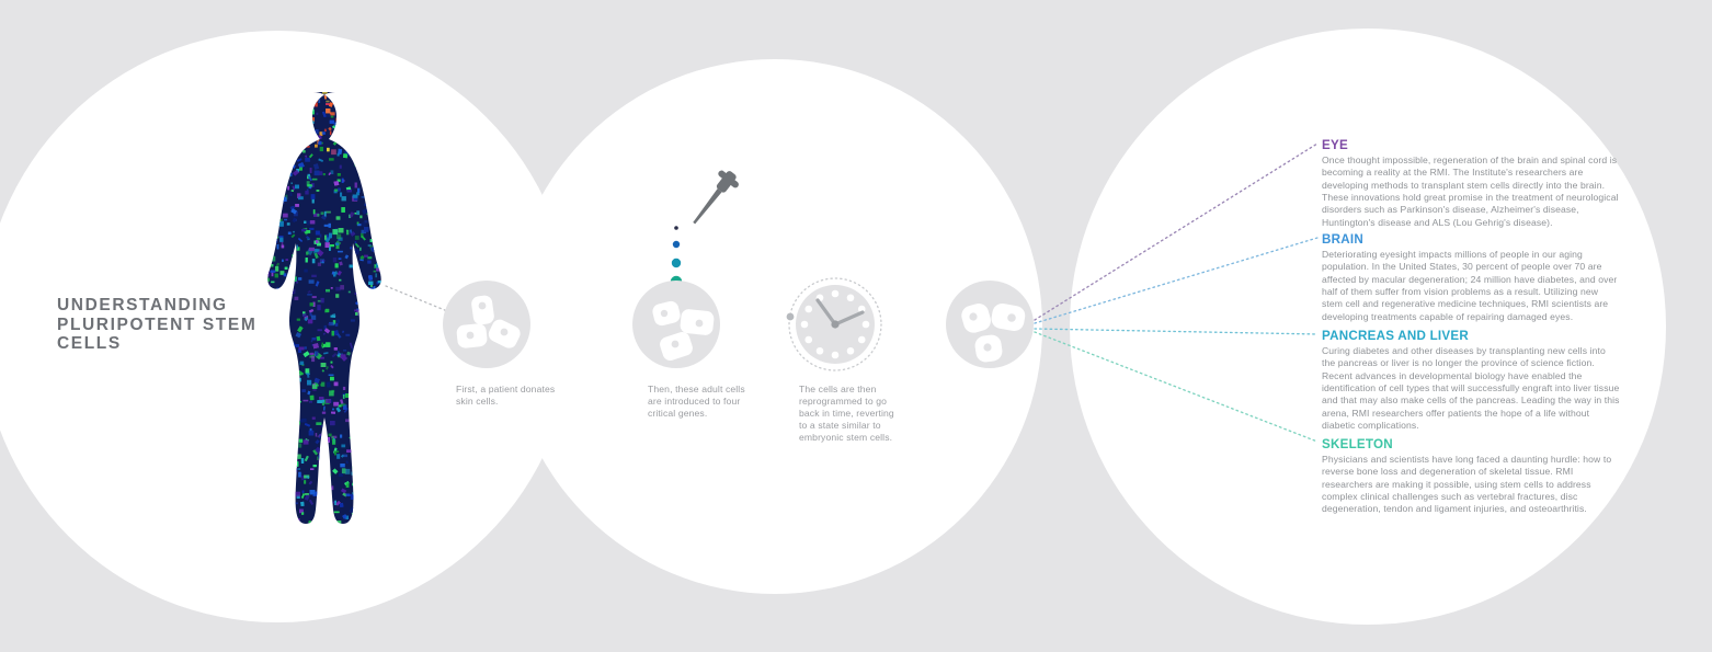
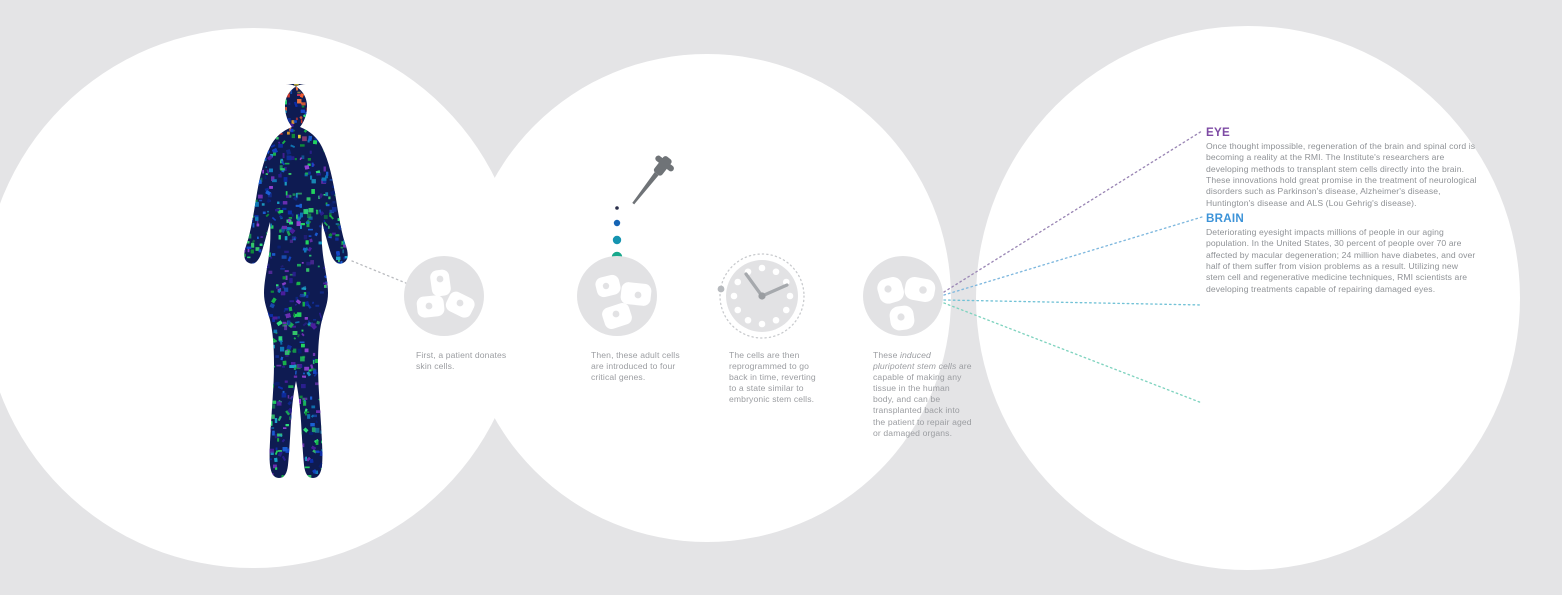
- UNDERSTANDING PLURIPOTENT STEM CELLS
  First, a patient donates skin cells.
  Then, these adult cells are introduced to four critical genes.
  The cells are then reprogrammed to go back in time, reverting to a state similar to embryonic stem cells.
+ These induced pluripotent stem cells are capable of making any tissue in the human body, and can be transplanted back into the patient to repair aged or damaged organs.
  EYE
  Once thought impossible, regeneration of the brain and spinal cord is becoming a reality at the RMI. The Institute's researchers are developing methods to transplant stem cells directly into the brain. These innovations hold great promise in the treatment of neurological disorders such as Parkinson's disease, Alzheimer's disease, Huntington's disease and ALS (Lou Gehrig's disease).
  BRAIN
  Deteriorating eyesight impacts millions of people in our aging population. In the United States, 30 percent of people over 70 are affected by macular degeneration; 24 million have diabetes, and over half of them suffer from vision problems as a result. Utilizing new stem cell and regenerative medicine techniques, RMI scientists are developing treatments capable of repairing damaged eyes.
- PANCREAS AND LIVER
- Curing diabetes and other diseases by transplanting new cells into the pancreas or liver is no longer the province of science fiction. Recent advances in developmental biology have enabled the identification of cell types that will successfully engraft into liver tissue and that may also make cells of the pancreas. Leading the way in this arena, RMI researchers offer patients the hope of a life without diabetic complications.
- SKELETON
- Physicians and scientists have long faced a daunting hurdle: how to reverse bone loss and degeneration of skeletal tissue. RMI researchers are making it possible, using stem cells to address complex clinical challenges such as vertebral fractures, disc degeneration, tendon and ligament injuries, and osteoarthritis.
